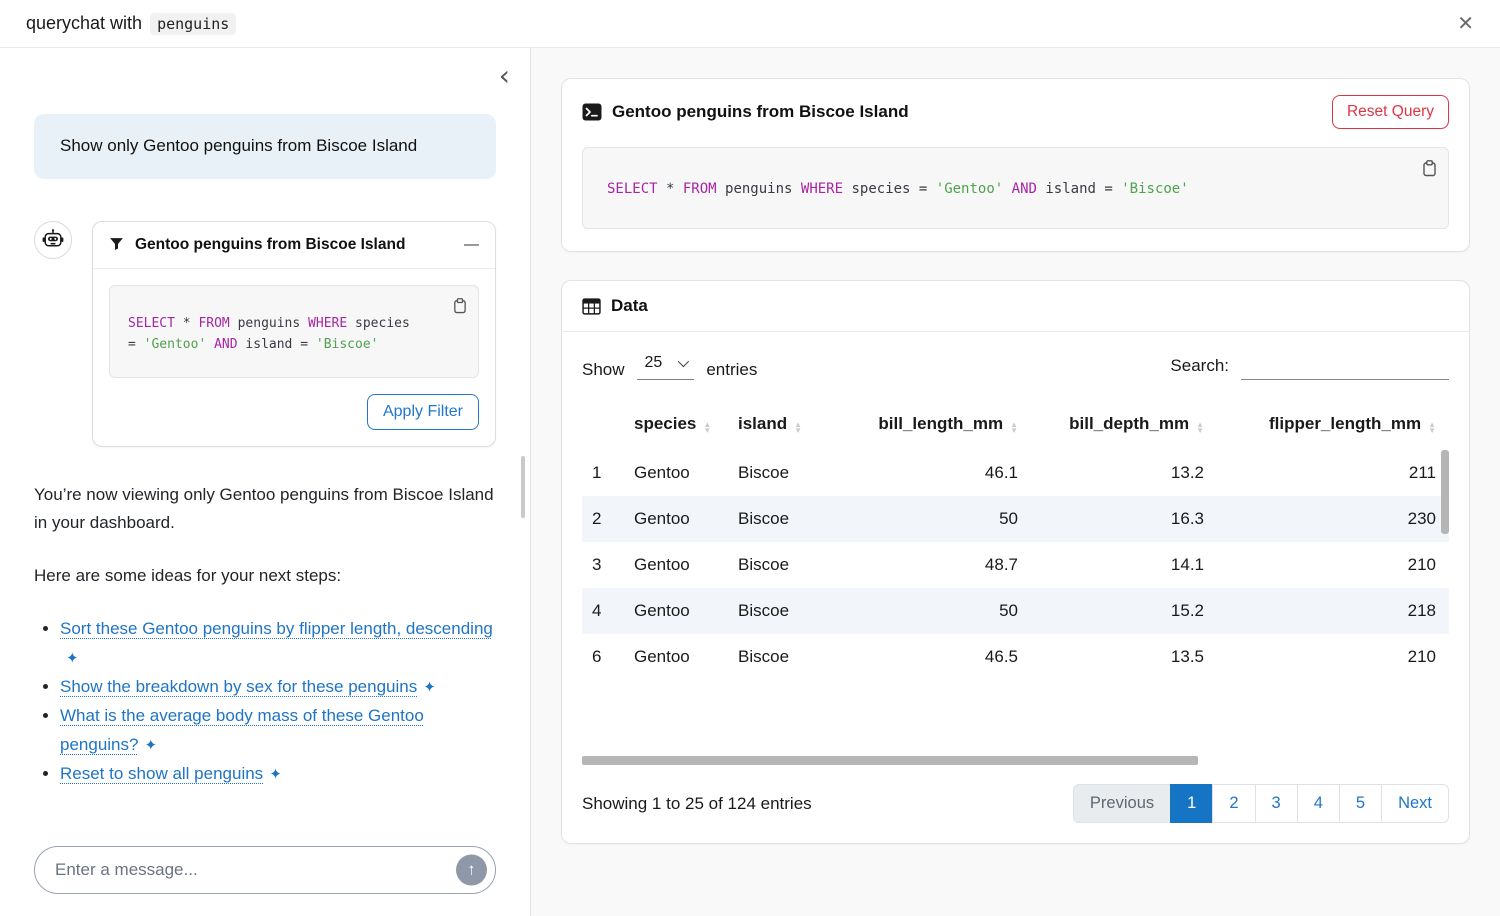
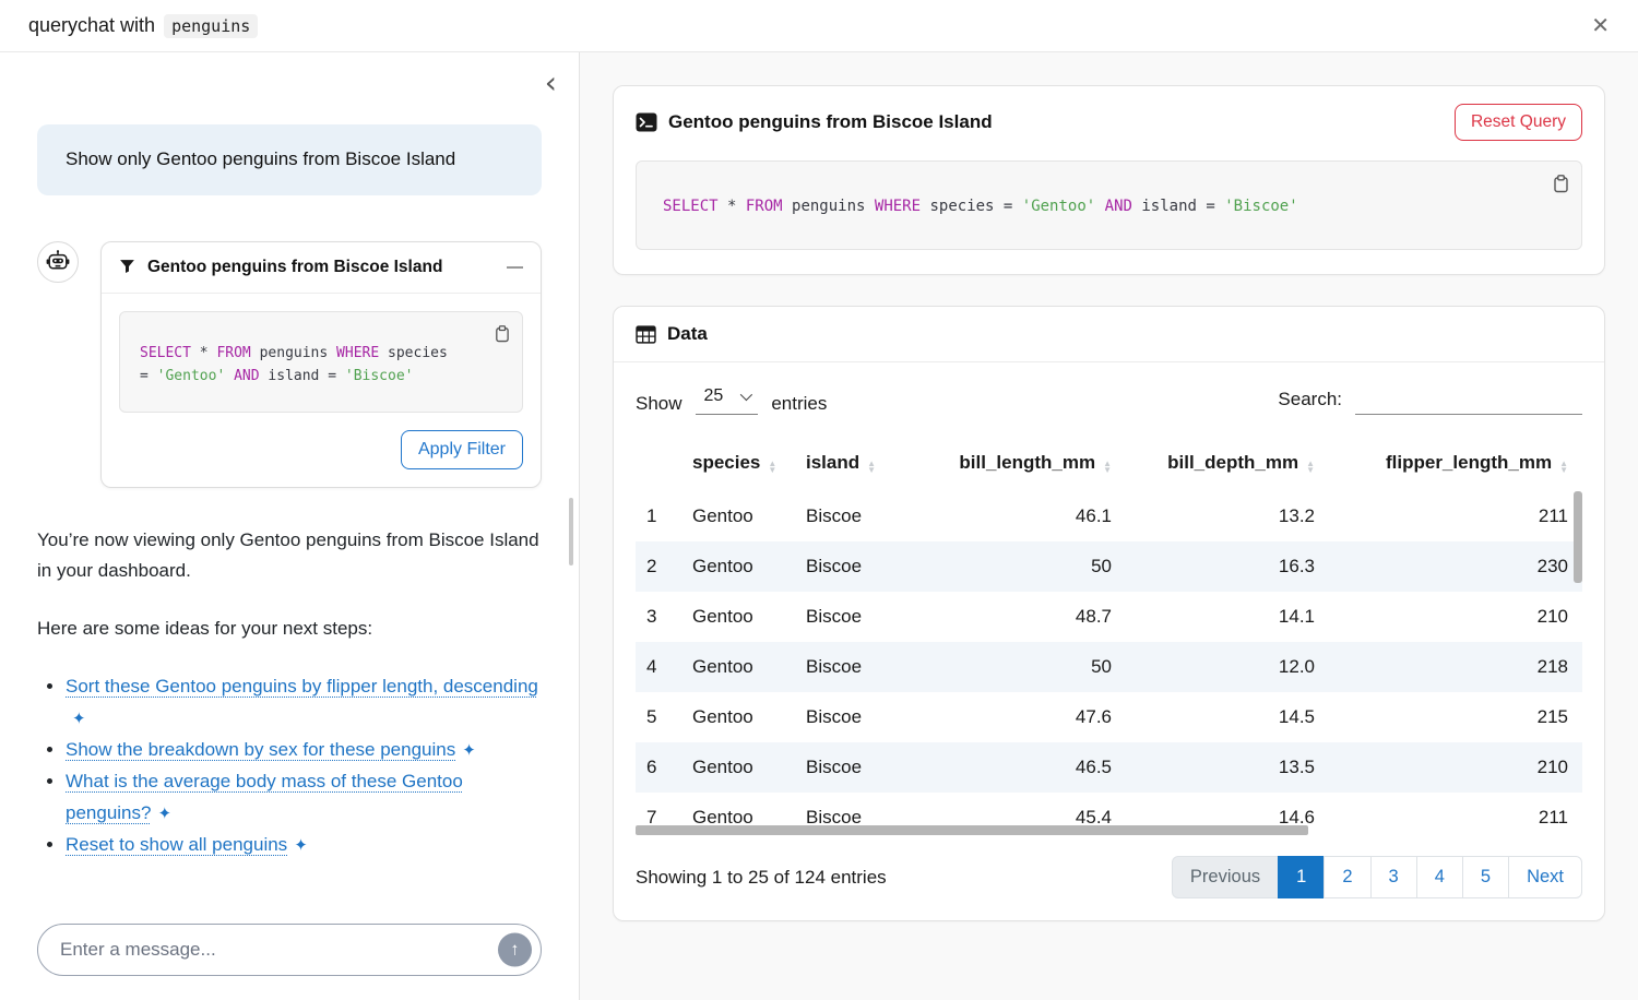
  querychat with
  penguins
  ✕
  ‹
  Show only Gentoo penguins from Biscoe Island
  Gentoo penguins from Biscoe Island
  —
  SELECT * FROM penguins WHERE species = 'Gentoo' AND island = 'Biscoe'
  Apply Filter
  You’re now viewing only Gentoo penguins from Biscoe Island in your dashboard.
  Here are some ideas for your next steps:
  Sort these Gentoo penguins by flipper length, descending✦
  Show the breakdown by sex for these penguins ✦
  What is the average body mass of these Gentoo penguins? ✦
  Reset to show all penguins ✦
  Enter a message...
  ↑
  Gentoo penguins from Biscoe Island
  Reset Query
  SELECT * FROM penguins WHERE species = 'Gentoo' AND island = 'Biscoe'
  Data
  Show
  25
  entries
  Search:
  	species ▲▼	island ▲▼	bill_length_mm ▲▼	bill_depth_mm ▲▼	flipper_length_mm ▲▼
  1	Gentoo	Biscoe	46.1	13.2	211
  2	Gentoo	Biscoe	50	16.3	230
  3	Gentoo	Biscoe	48.7	14.1	210
- 4	Gentoo	Biscoe	50	15.2	218
+ 4	Gentoo	Biscoe	50	12.0	218
+ 5	Gentoo	Biscoe	47.6	14.5	215
  6	Gentoo	Biscoe	46.5	13.5	210
+ 7	Gentoo	Biscoe	45.4	14.6	211
  Showing 1 to 25 of 124 entries
  Previous
  1
  2
  3
  4
  5
  Next
